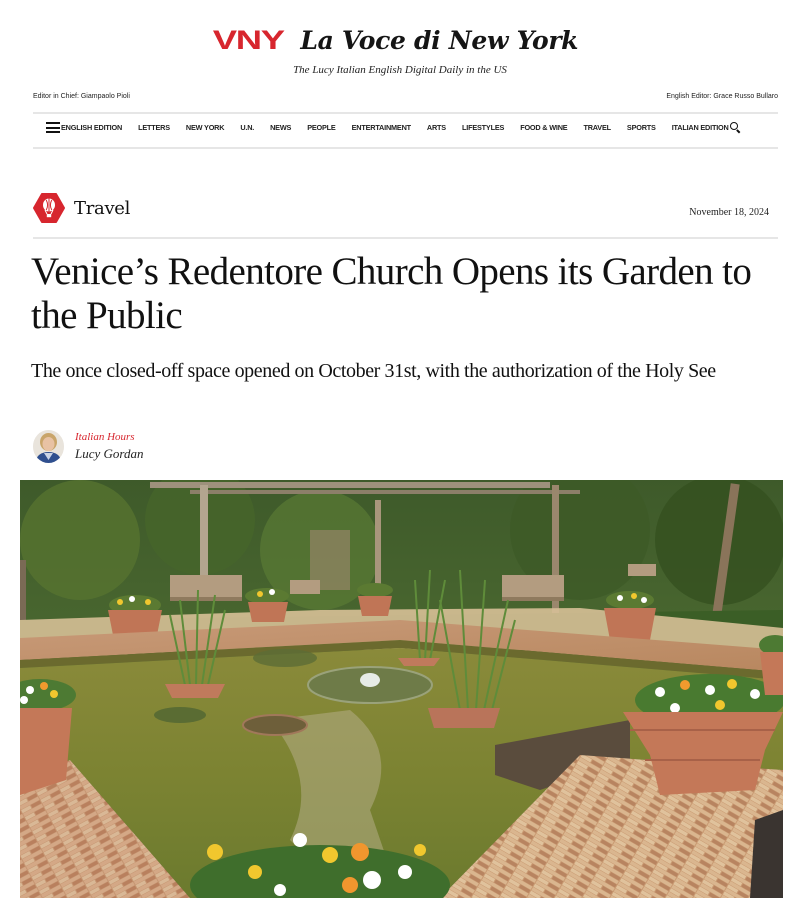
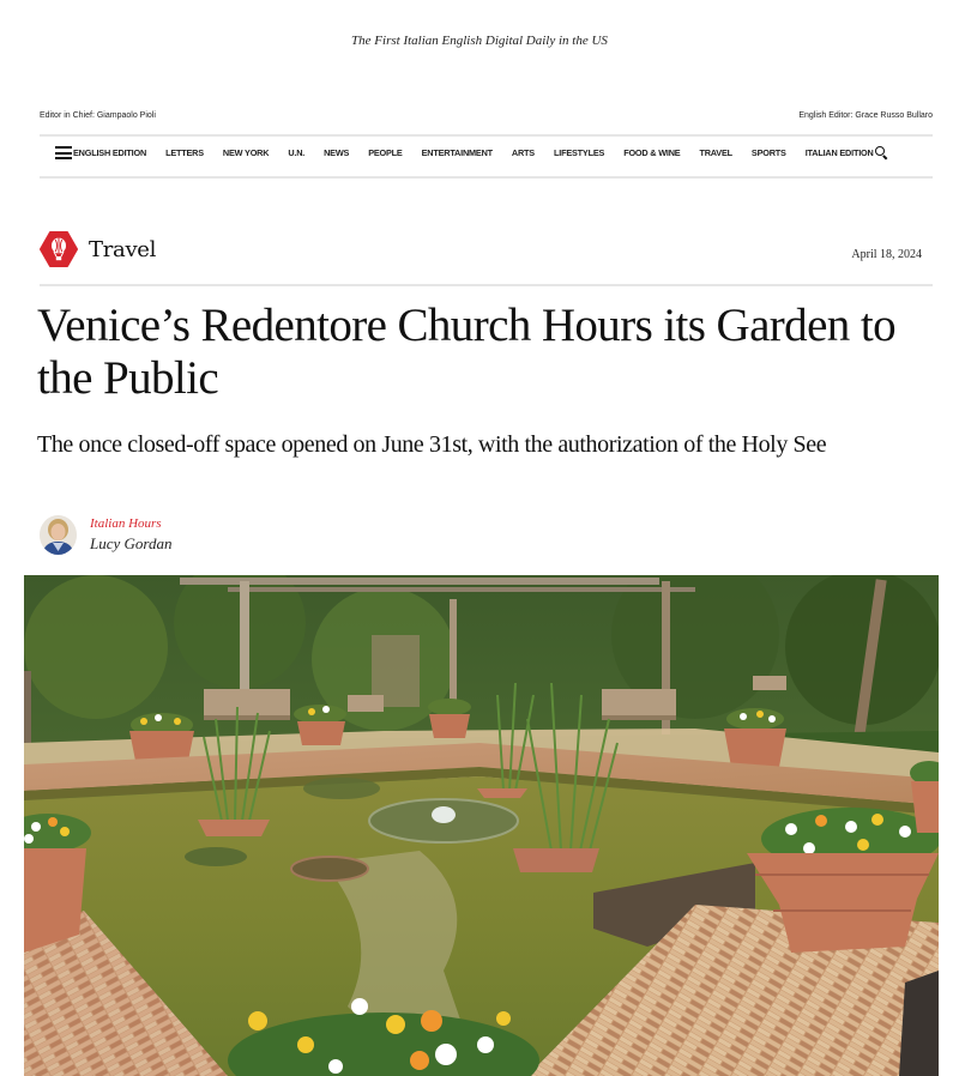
- VNY
- La Voce di New York
- The Lucy Italian English Digital Daily in the US
+ The First Italian English Digital Daily in the US
  ENGLISH EDITION
  LETTERS
  NEW YORK
  U.N.
  NEWS
  PEOPLE
  ENTERTAINMENT
  ARTS
  LIFESTYLES
  FOOD & WINE
  TRAVEL
  SPORTS
  ITALIAN EDITION
  Travel
- November 18, 2024
+ April 18, 2024
- Venice’s Redentore Church Opens its Garden to the Public
+ Venice’s Redentore Church Hours its Garden to the Public
- The once closed-off space opened on October 31st, with the authorization of the Holy See
+ The once closed-off space opened on June 31st, with the authorization of the Holy See
  Italian Hours
  Lucy Gordan
